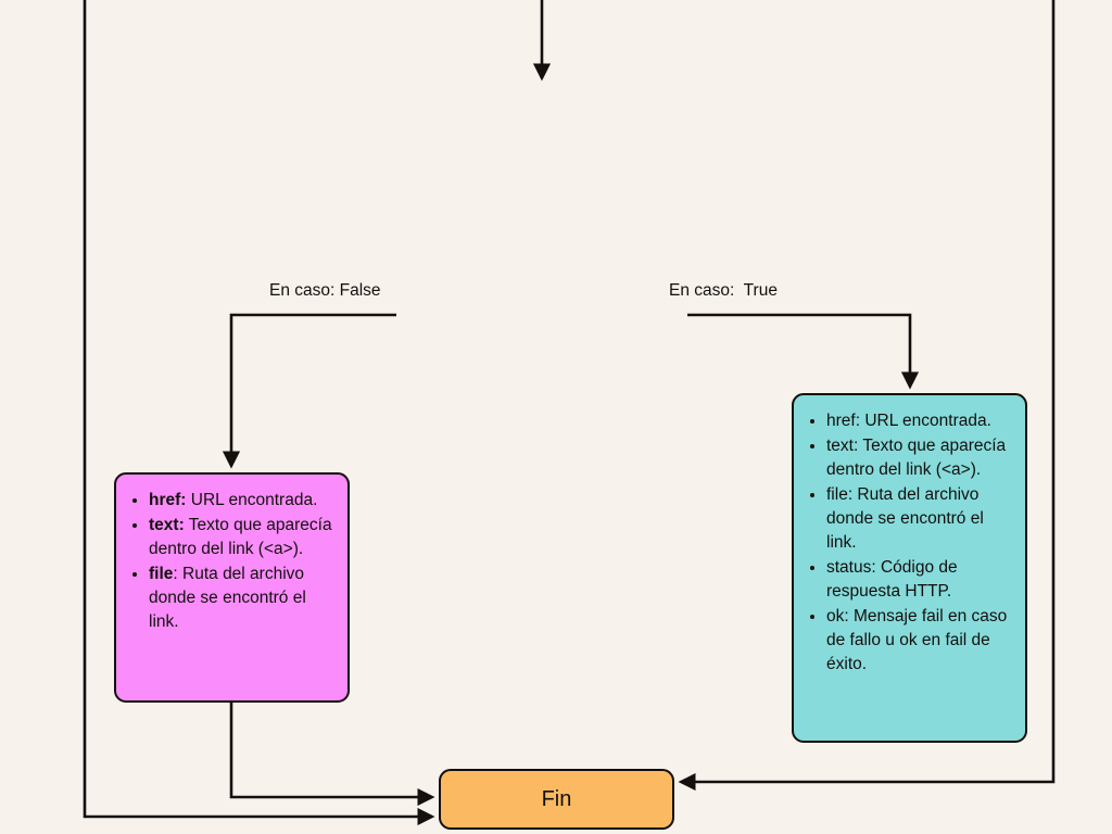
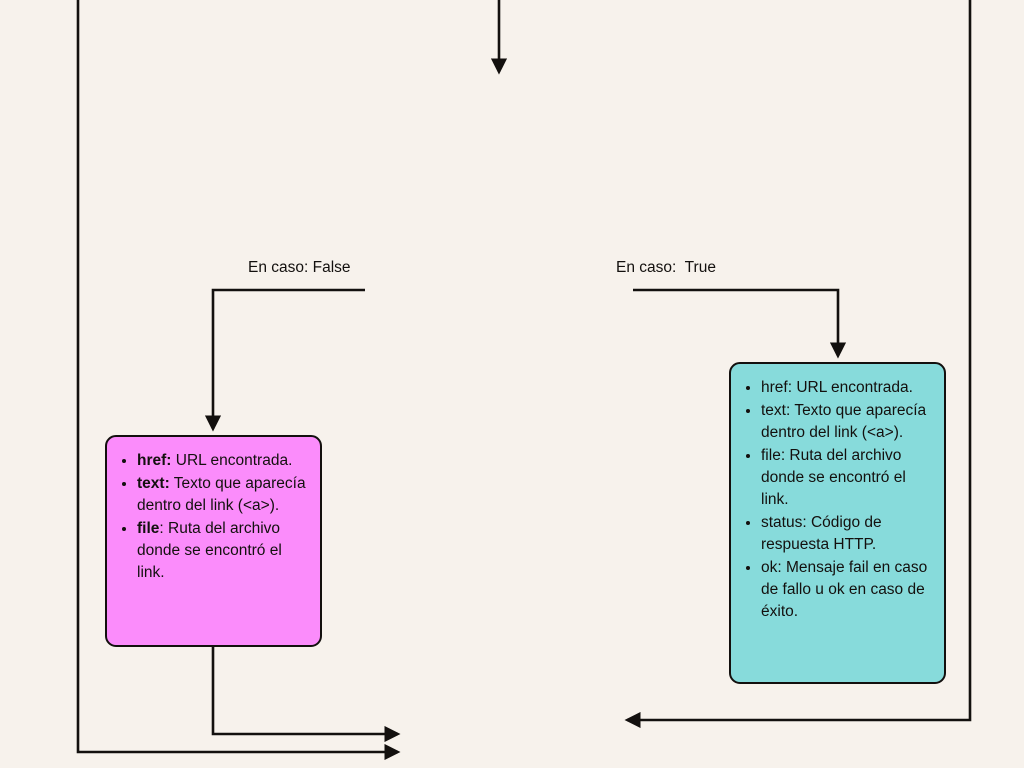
  En caso: False
  En caso: True
  href: URL encontrada.
  text: Texto que aparecía dentro del link (<a>).
  file: Ruta del archivo donde se encontró el link.
  href: URL encontrada.
  text: Texto que aparecía dentro del link (<a>).
  file: Ruta del archivo donde se encontró el link.
  status: Código de respuesta HTTP.
- ok: Mensaje fail en caso de fallo u ok en fail de éxito.
+ ok: Mensaje fail en caso de fallo u ok en caso de éxito.
- Fin
